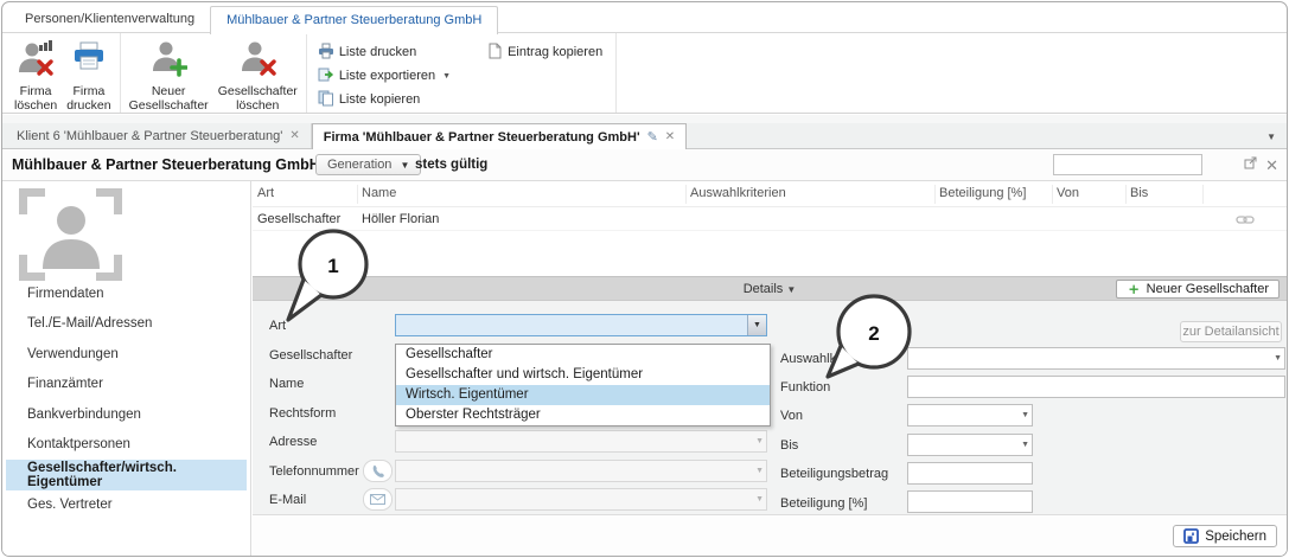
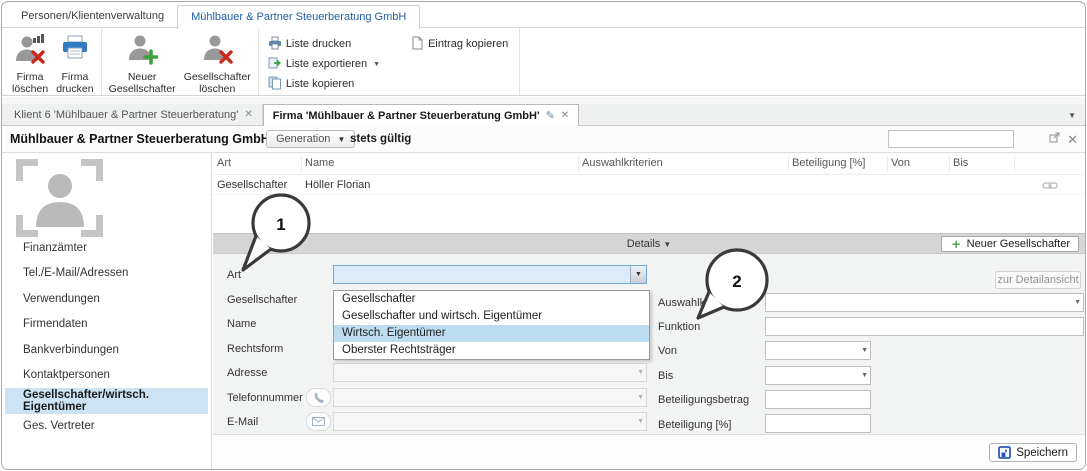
  Personen/Klientenverwaltung
  Mühlbauer & Partner Steuerberatung GmbH
  Firma
  löschen
  Firma
  drucken
  Neuer
  Gesellschafter
  Gesellschafter
  löschen
  Liste drucken
  Liste exportieren
  Liste kopieren
  Eintrag kopieren
  Klient 6 'Mühlbauer & Partner Steuerberatung'
  ✕
  Firma 'Mühlbauer & Partner Steuerberatung GmbH'
  ✎
  ✕
  ▼
  Mühlbauer & Partner Steuerberatung Gmb
  Generation
  ▼
  stets gültig
  ✕
- Firmendaten
+ Finanzämter
  Tel./E-Mail/Adressen
  Verwendungen
- Finanzämter
+ Firmendaten
  Bankverbindungen
  Kontaktpersonen
  Gesellschafter/wirtsch. Eigentümer
  Ges. Vertreter
  Art
  Name
  Auswahlkriterien
  Beteiligung [%]
  Von
  Bis
  Gesellschafter
  Höller Florian
  Details ▼
  ＋
  Neuer Gesellschafter
  Art
  Gesellschafter
  Name
  Rechtsform
  Adresse
  Telefonnummer
  E-Mail
  Gesellschafter
  Gesellschafter und wirtsch. Eigentümer
  Wirtsch. Eigentümer
  Oberster Rechtsträger
  Funktion
  Von
  Bis
  Beteiligungsbetrag
  Beteiligung [%]
  zur Detailansicht
  Speichern
  1
  2
